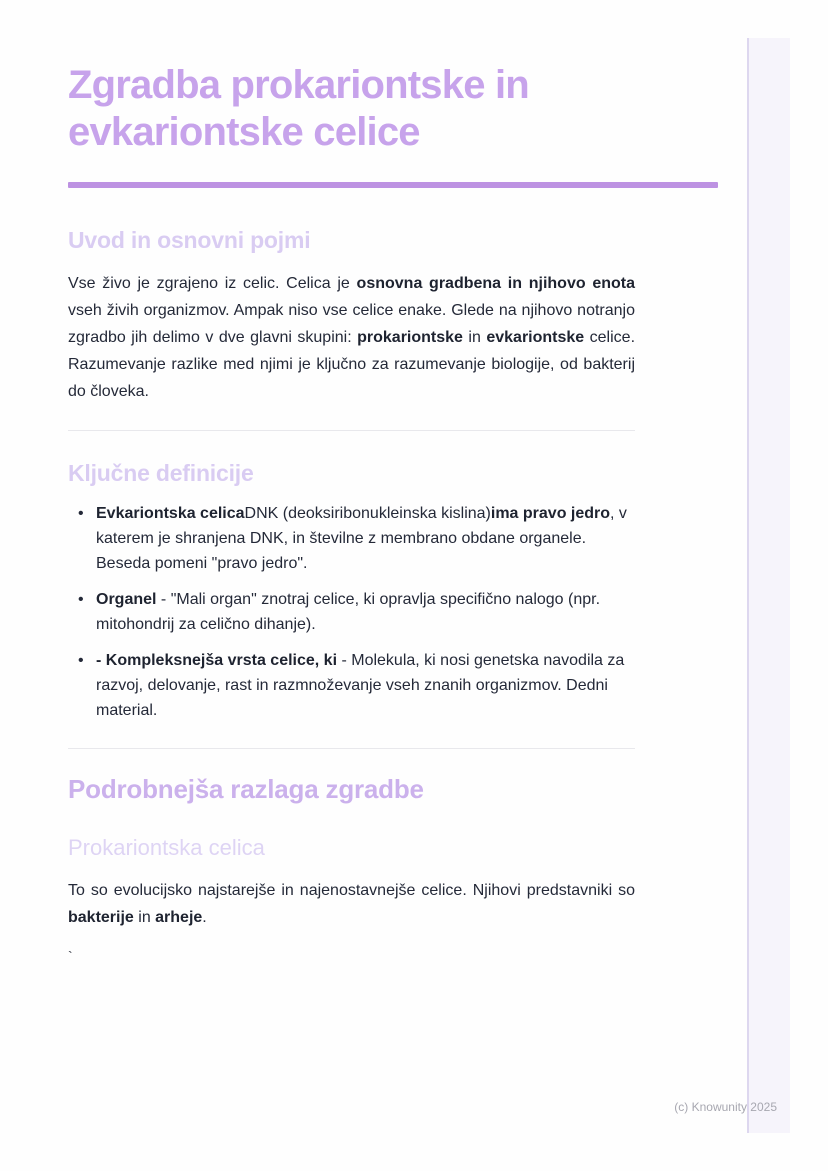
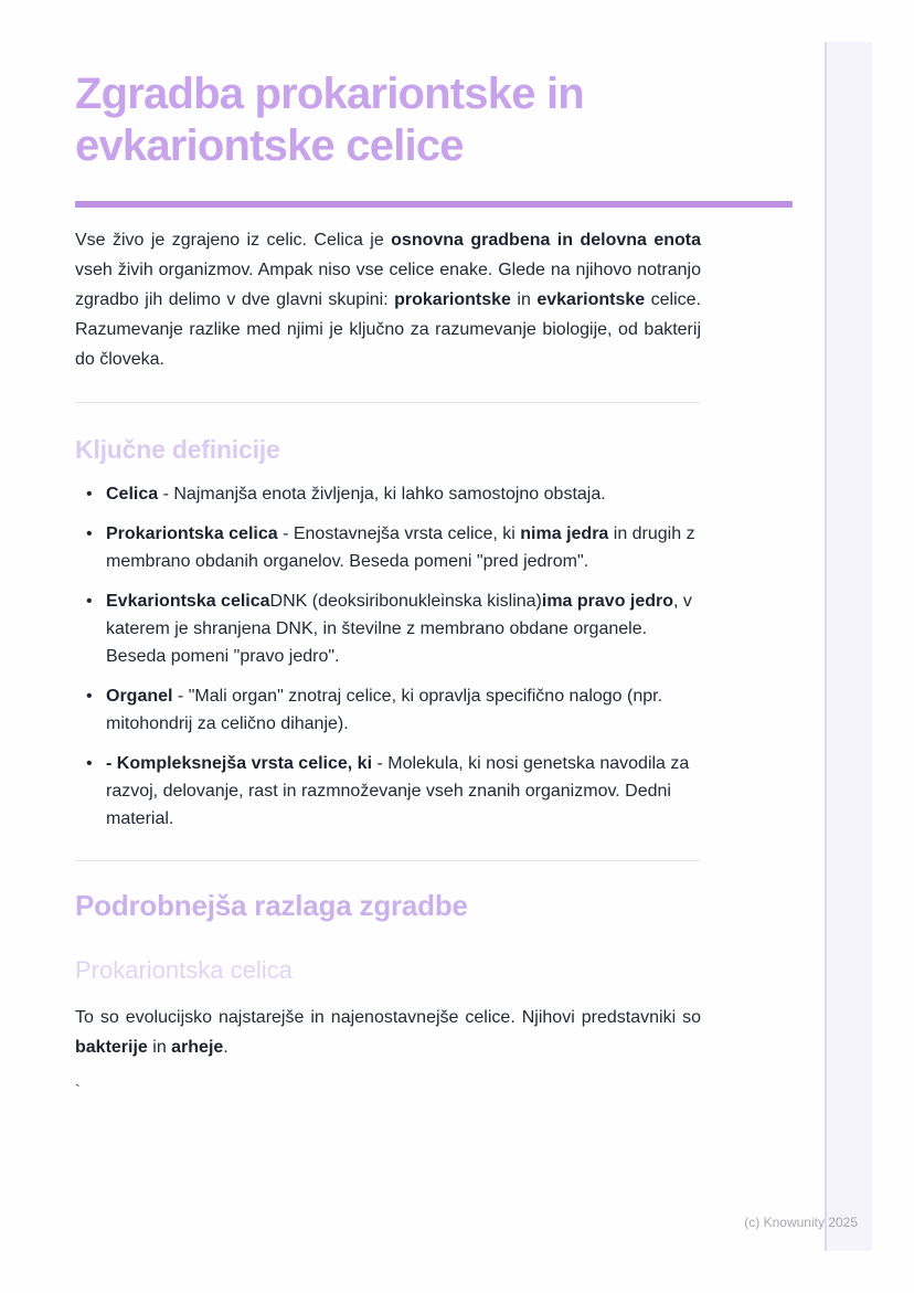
  Zgradba prokariontske in evkariontske celice
- Uvod in osnovni pojmi
- Vse živo je zgrajeno iz celic. Celica je osnovna gradbena in njihovo enota vseh živih organizmov. Ampak niso vse celice enake. Glede na njihovo notranjo zgradbo jih delimo v dve glavni skupini: prokariontske in evkariontske celice. Razumevanje razlike med njimi je ključno za razumevanje biologije, od bakterij do človeka.
+ Vse živo je zgrajeno iz celic. Celica je osnovna gradbena in delovna enota vseh živih organizmov. Ampak niso vse celice enake. Glede na njihovo notranjo zgradbo jih delimo v dve glavni skupini: prokariontske in evkariontske celice. Razumevanje razlike med njimi je ključno za razumevanje biologije, od bakterij do človeka.
  Ključne definicije
+ Celica - Najmanjša enota življenja, ki lahko samostojno obstaja.
+ Prokariontska celica - Enostavnejša vrsta celice, ki nima jedra in drugih z membrano obdanih organelov. Beseda pomeni "pred jedrom".
  Evkariontska celicaDNK (deoksiribonukleinska kislina)ima pravo jedro, v katerem je shranjena DNK, in številne z membrano obdane organele. Beseda pomeni "pravo jedro".
  Organel - "Mali organ" znotraj celice, ki opravlja specifično nalogo (npr. mitohondrij za celično dihanje).
  - Kompleksnejša vrsta celice, ki - Molekula, ki nosi genetska navodila za razvoj, delovanje, rast in razmnoževanje vseh znanih organizmov. Dedni material.
  Podrobnejša razlaga zgradbe
  Prokariontska celica
  To so evolucijsko najstarejše in najenostavnejše celice. Njihovi predstavniki so bakterije in arheje.
  `
  (c) Knowunity 2025
